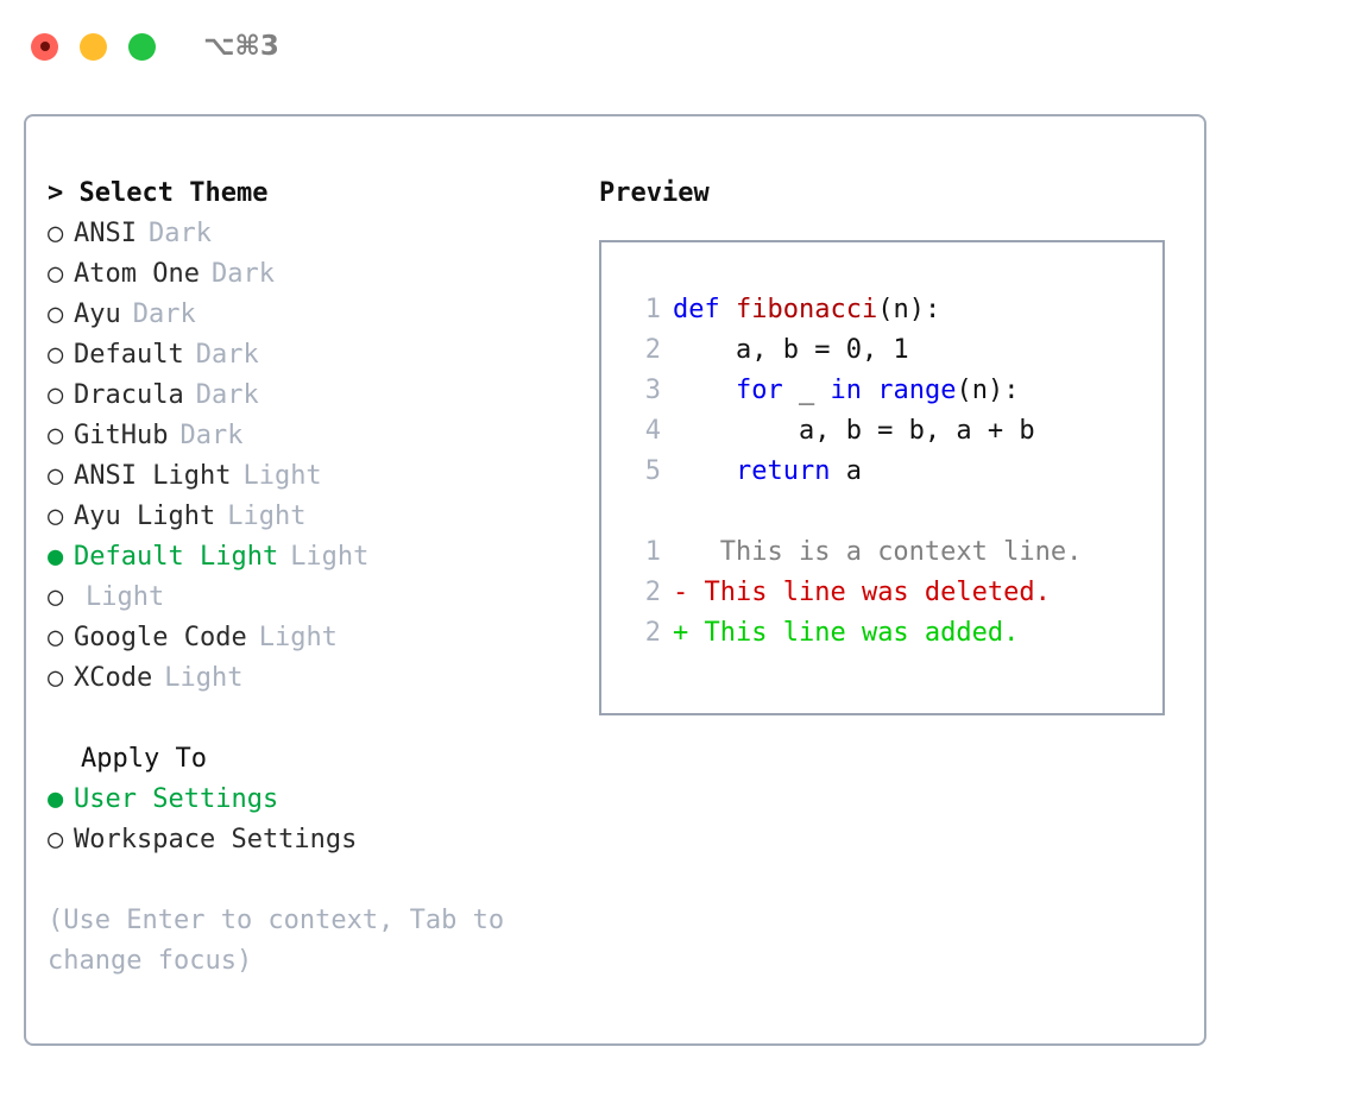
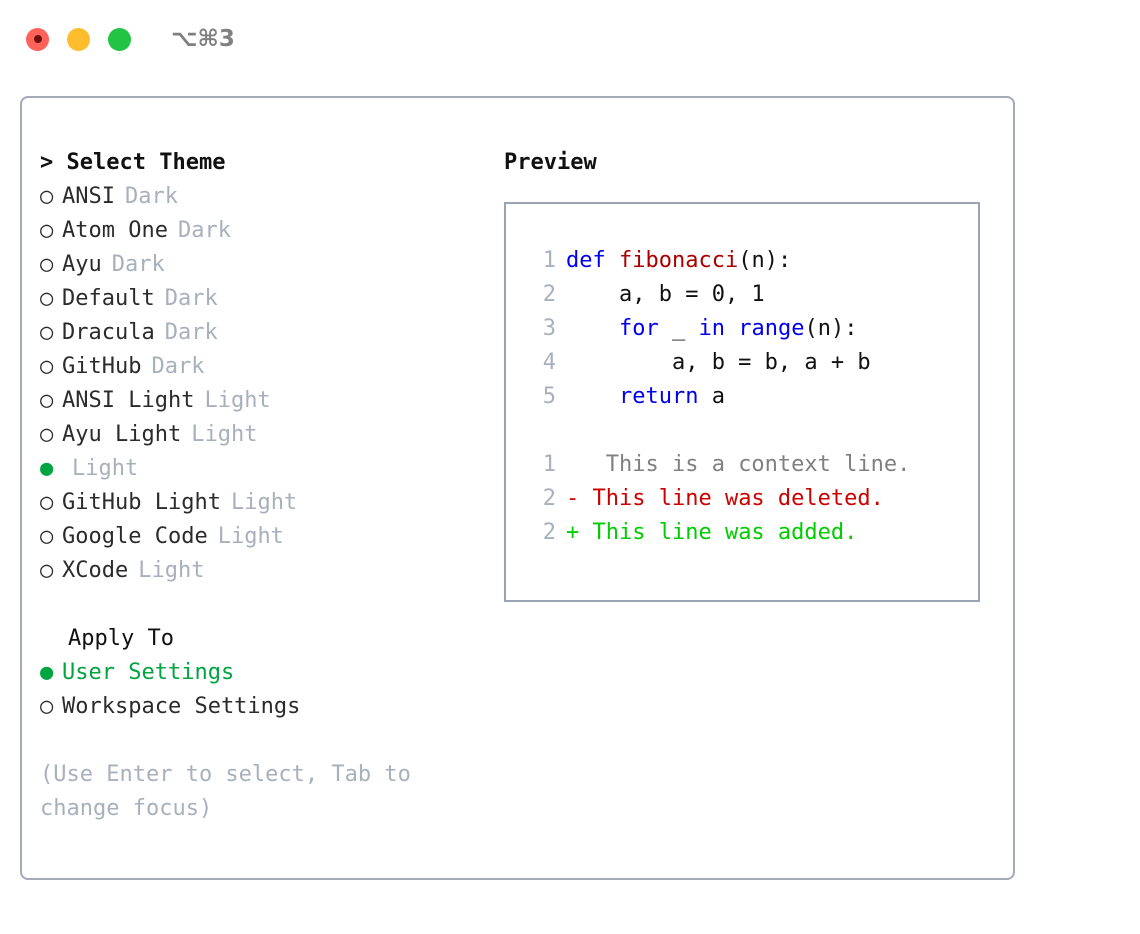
  ⌥⌘3
  > Select Theme
  ○
  ANSI
  Dark
  ○
  Atom One
  Dark
  ○
  Ayu
  Dark
  ○
  Default
  Dark
  ○
  Dracula
  Dark
  ○
  GitHub
  Dark
  ○
  ANSI Light
  Light
  ○
  Ayu Light
  Light
  ●
- Default Light
  Light
  ○
+ GitHub Light
  Light
  ○
  Google Code
  Light
  ○
  XCode
  Light
  Apply To
  ●
  User Settings
  ○
  Workspace Settings
- (Use Enter to context, Tab to change focus)
+ (Use Enter to select, Tab to change focus)
  Preview
  1
  def
  fibonacci
  (n):
  2
  a, b = 0, 1
  3
  for
  _
  in
  range
  (n):
  4
  a, b = b, a + b
  5
  return
  a
  1
  This is a context line.
  2
  -
  This line was deleted.
  2
  +
  This line was added.
